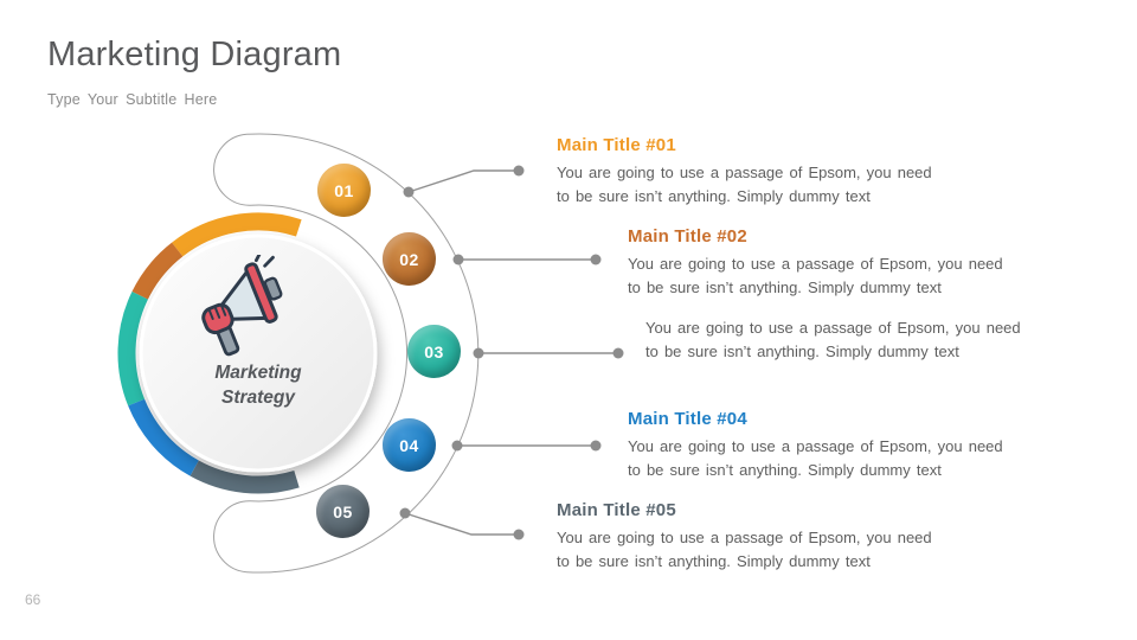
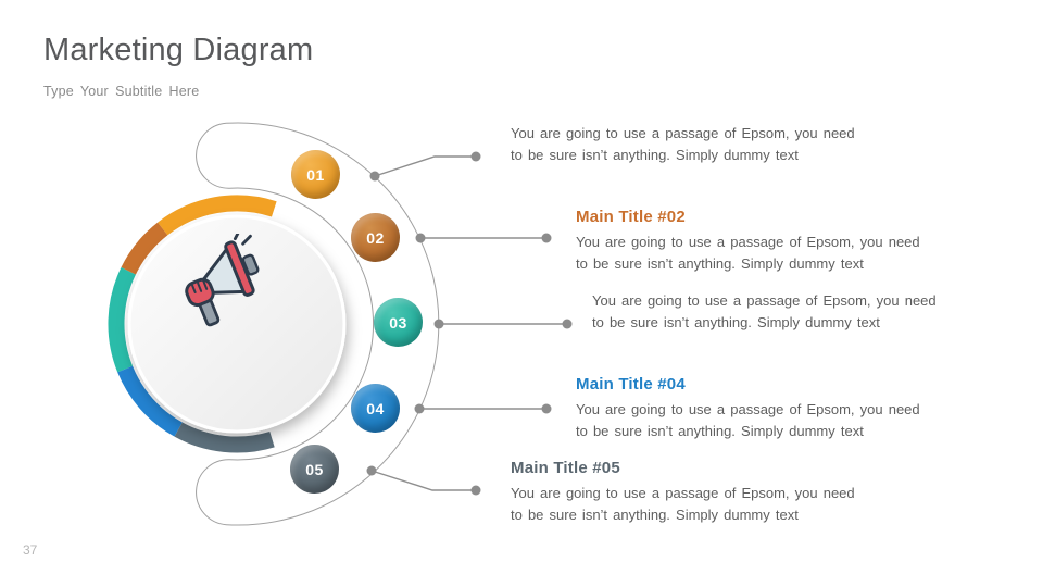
  Marketing Diagram
  Type Your Subtitle Here
- 66
+ 37
- Marketing
- Strategy
  01
  02
  03
  04
  05
- Main Title #01
  You are going to use a passage of Epsom, you need
  to be sure isn’t anything. Simply dummy text
  Main Title #02
  You are going to use a passage of Epsom, you need
  to be sure isn’t anything. Simply dummy text
  You are going to use a passage of Epsom, you need
  to be sure isn’t anything. Simply dummy text
  Main Title #04
  You are going to use a passage of Epsom, you need
  to be sure isn’t anything. Simply dummy text
  Main Title #05
  You are going to use a passage of Epsom, you need
  to be sure isn’t anything. Simply dummy text
